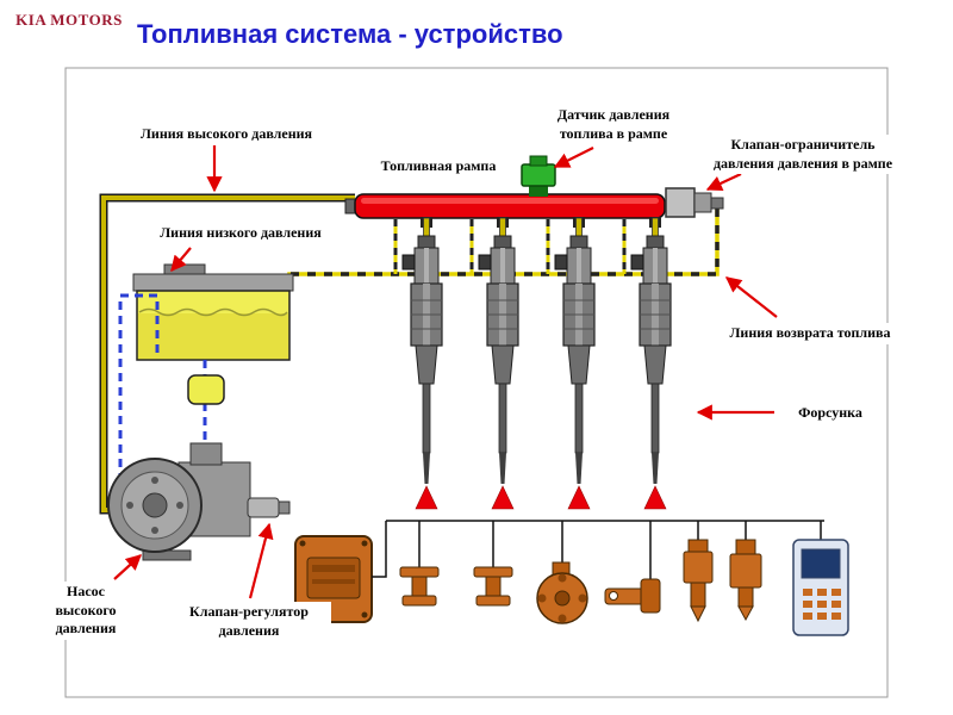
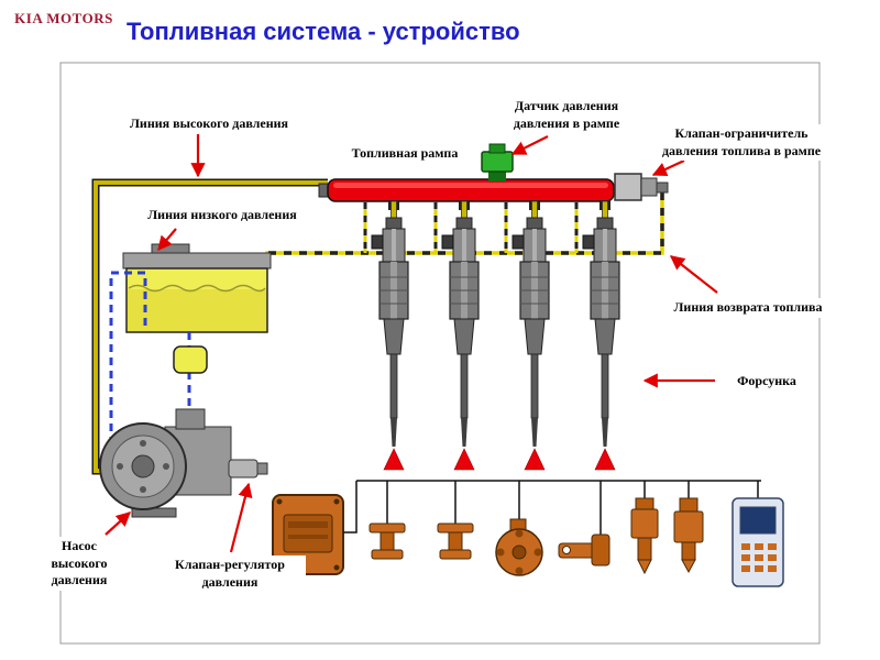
  KIA MOTORS
  Топливная система - устройство
  Линия высокого давления
  Топливная рампа
- Датчик давления топлива в рампе
+ Датчик давления давления в рампе
- Клапан-ограничитель давления давления в рампе
+ Клапан-ограничитель давления топлива в рампе
  Линия низкого давления
  Линия возврата топлива
  Форсунка
  Насос высокого давления
  Клапан-регулятор давления
